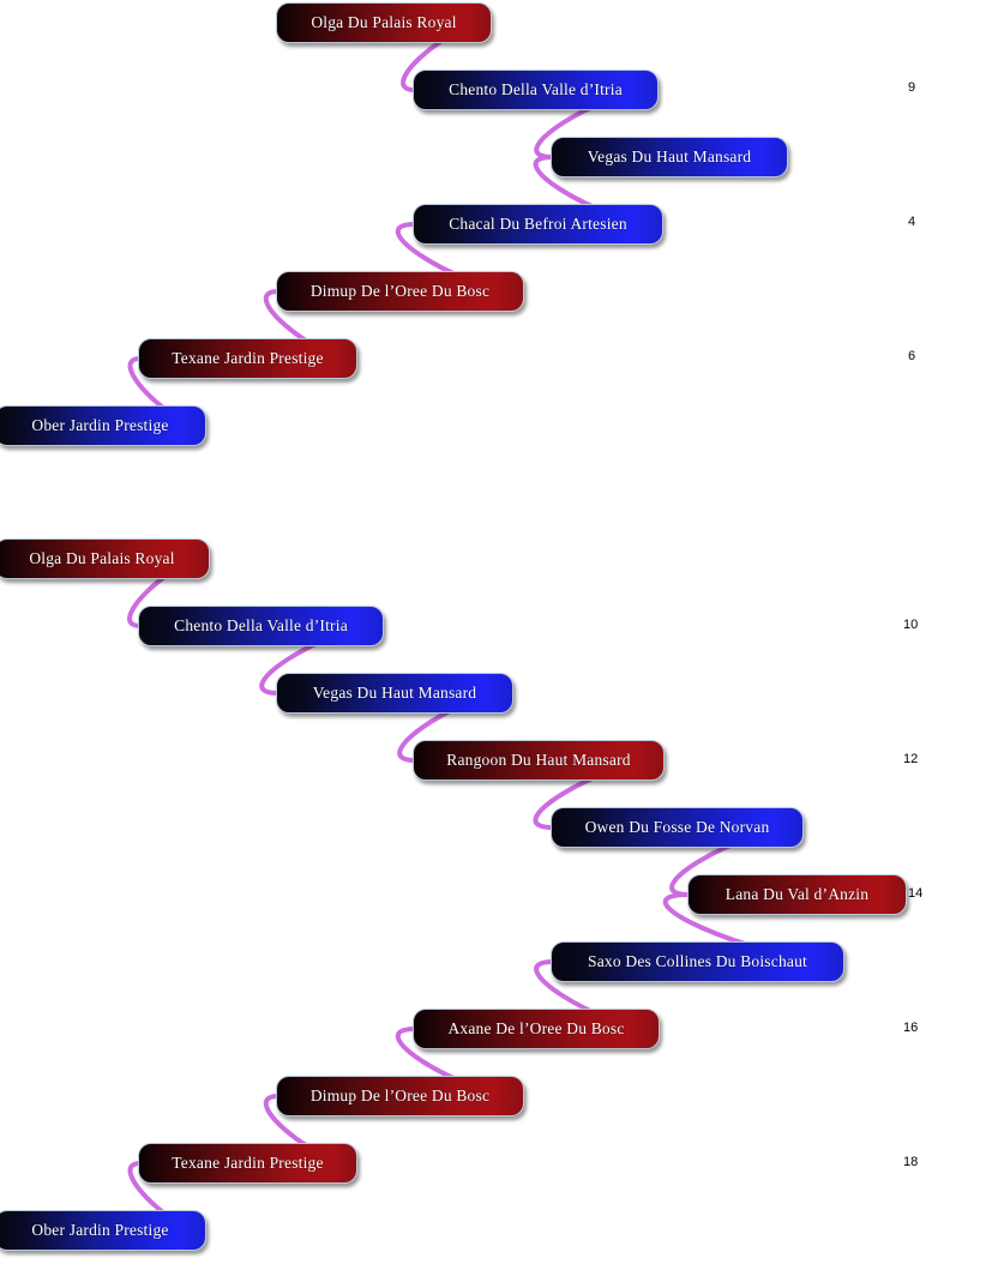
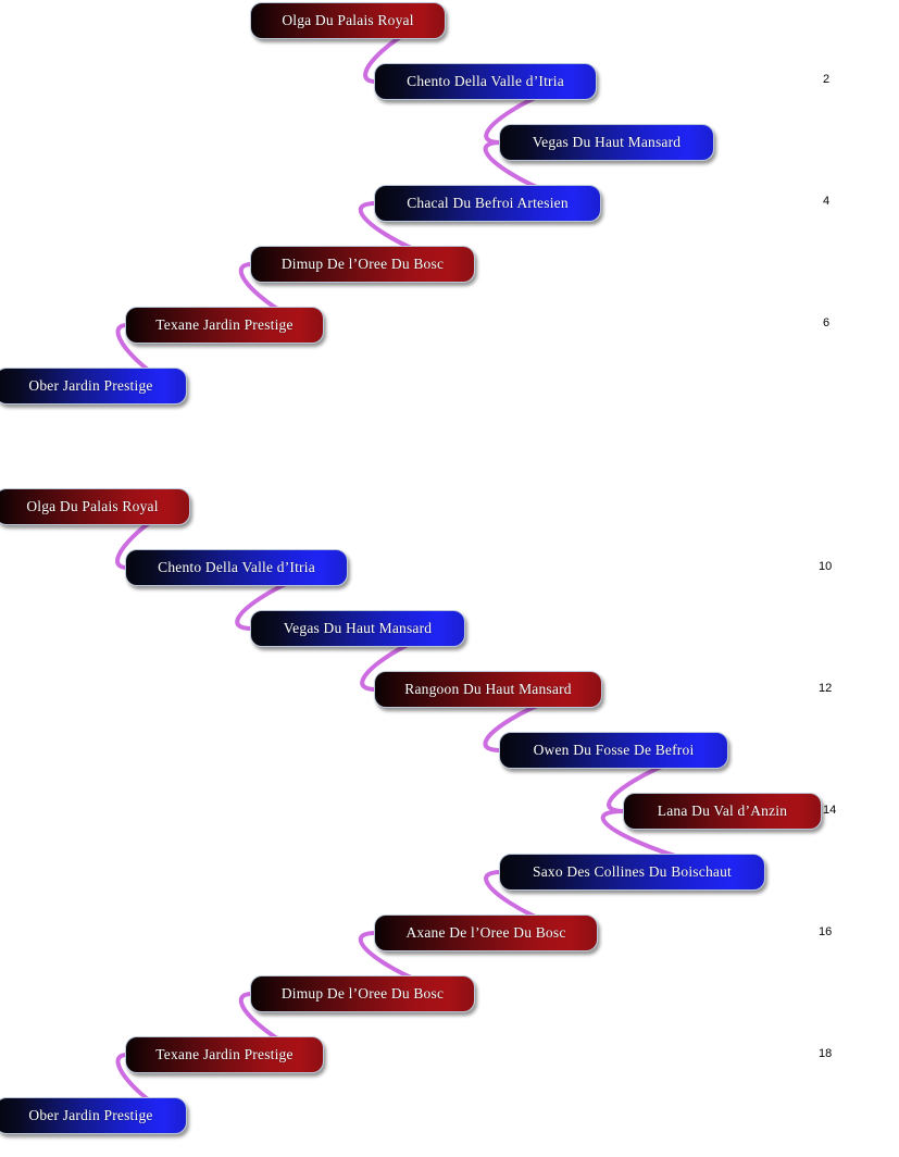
  Olga Du Palais Royal
  Chento Della Valle d’Itria
  Vegas Du Haut Mansard
  Chacal Du Befroi Artesien
  Dimup De l’Oree Du Bosc
  Texane Jardin Prestige
  Ober Jardin Prestige
- 9
+ 2
  4
  6
  Olga Du Palais Royal
  Chento Della Valle d’Itria
  Vegas Du Haut Mansard
  Rangoon Du Haut Mansard
- Owen Du Fosse De Norvan
+ Owen Du Fosse De Befroi
  Lana Du Val d’Anzin
  Saxo Des Collines Du Boischaut
  Axane De l’Oree Du Bosc
  Dimup De l’Oree Du Bosc
  Texane Jardin Prestige
  Ober Jardin Prestige
  10
  12
  14
  16
  18
